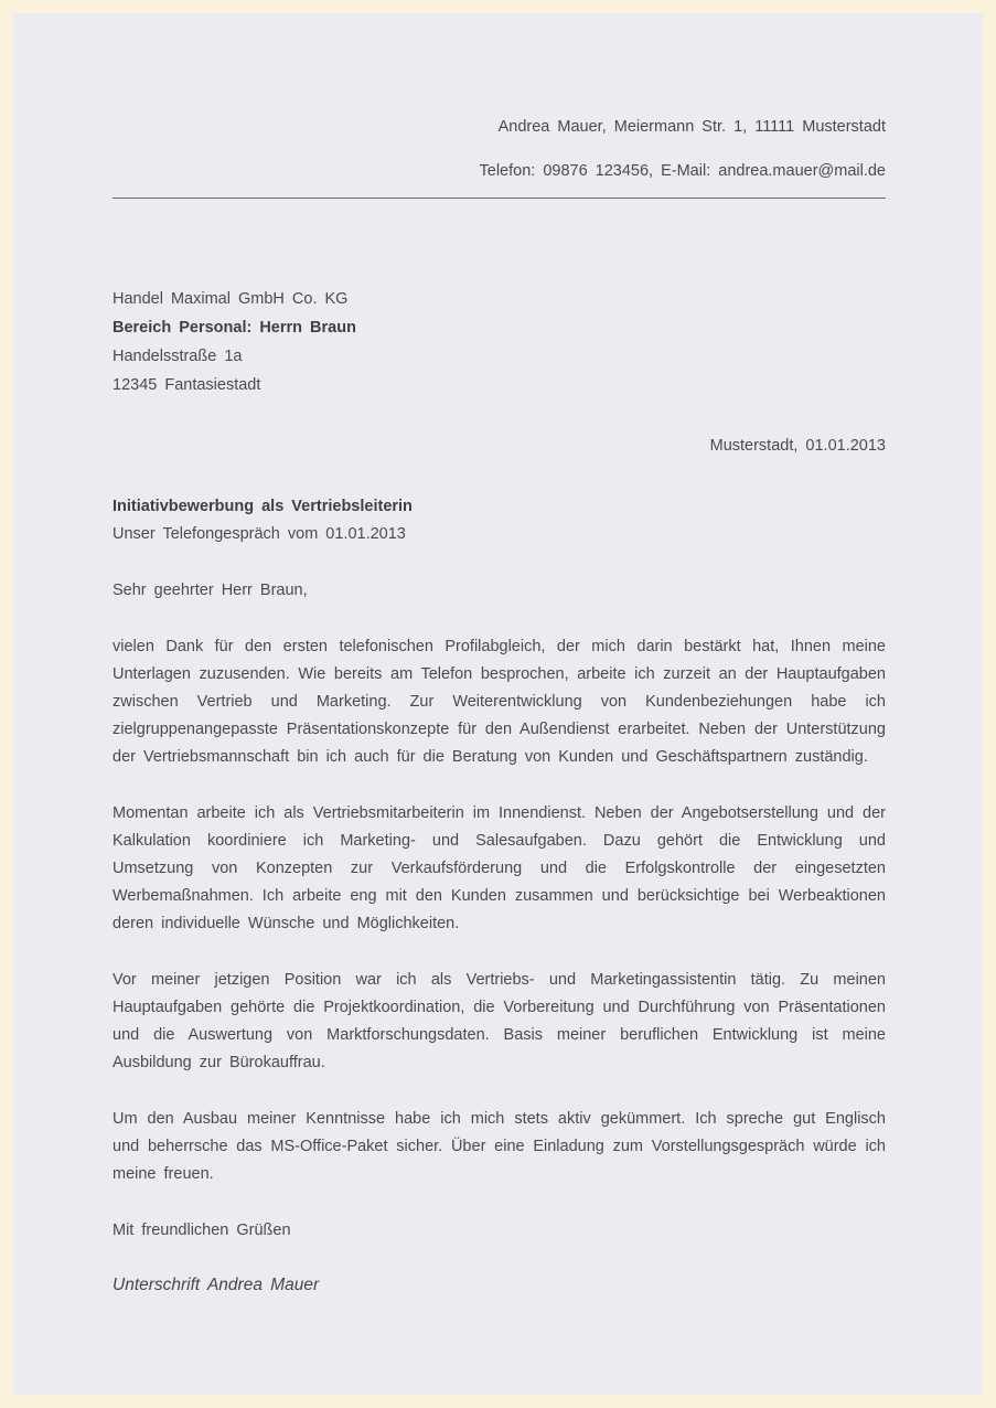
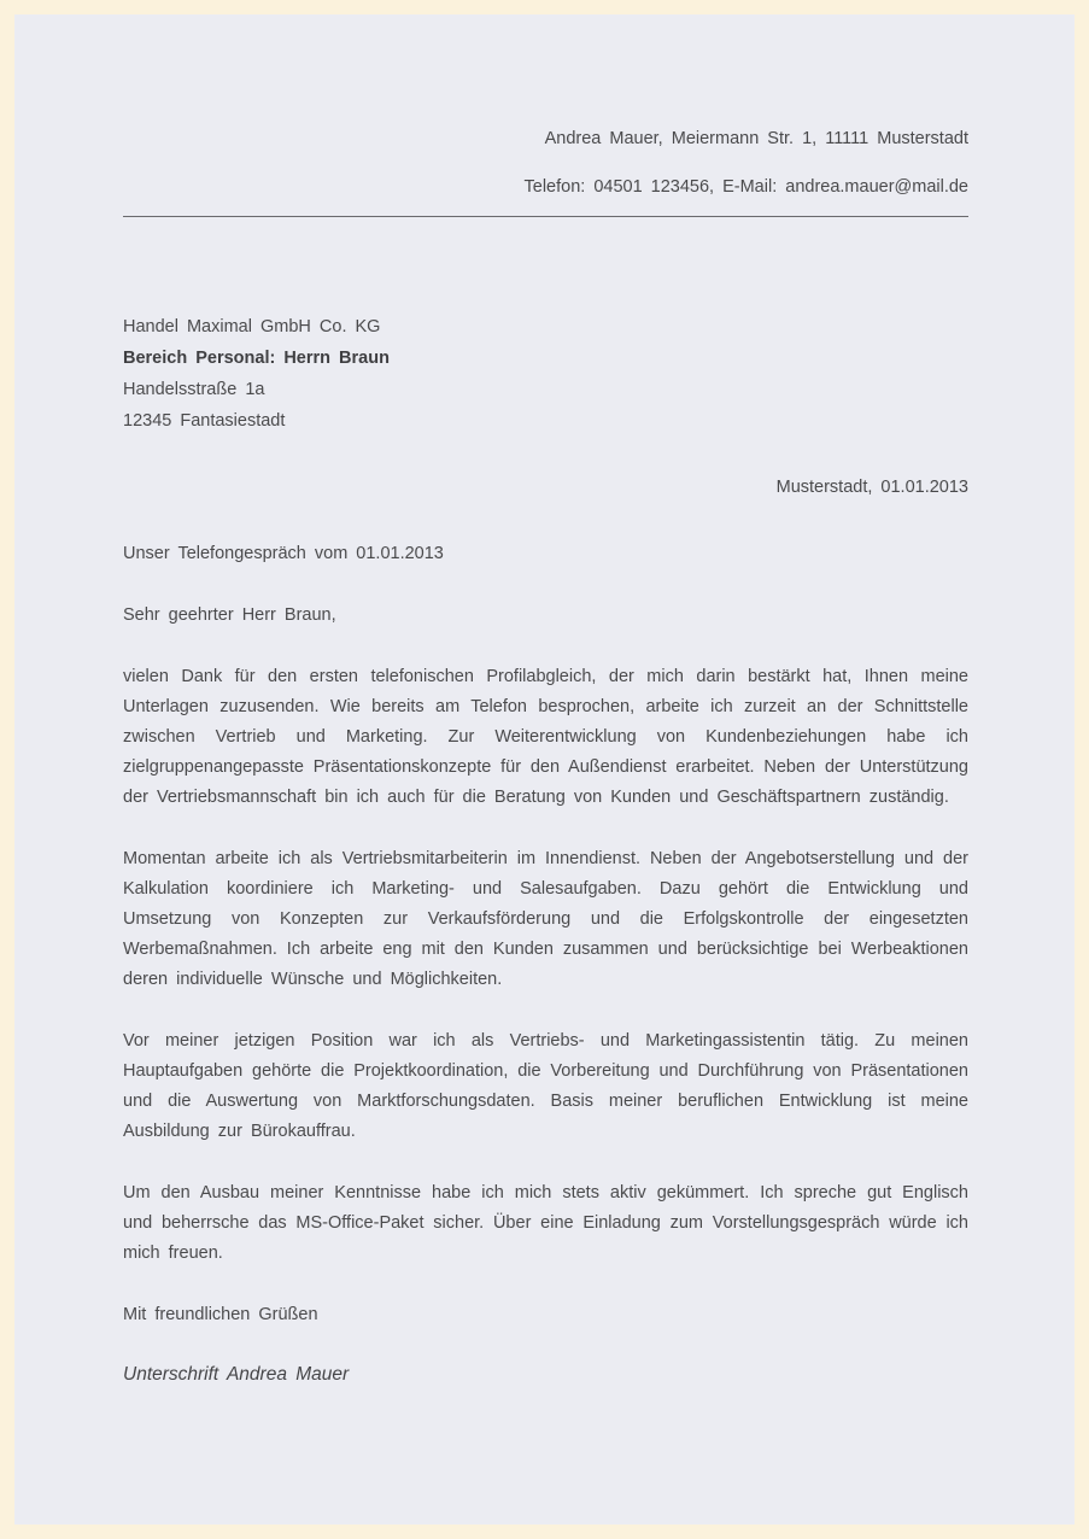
  Andrea Mauer, Meiermann Str. 1, 11111 Musterstadt
- Telefon: 09876 123456, E-Mail: andrea.mauer@mail.de
+ Telefon: 04501 123456, E-Mail: andrea.mauer@mail.de
  Handel Maximal GmbH Co. KG
  Bereich Personal: Herrn Braun
  Handelsstraße 1a
  12345 Fantasiestadt
  Musterstadt, 01.01.2013
- Initiativbewerbung als Vertriebsleiterin
  Unser Telefongespräch vom 01.01.2013
  Sehr geehrter Herr Braun,
- vielen Dank für den ersten telefonischen Profilabgleich, der mich darin bestärkt hat, Ihnen meine Unterlagen zuzusenden. Wie bereits am Telefon besprochen, arbeite ich zurzeit an der Hauptaufgaben zwischen Vertrieb und Marketing. Zur Weiterentwicklung von Kundenbeziehungen habe ich zielgruppenangepasste Präsentationskonzepte für den Außendienst erarbeitet. Neben der Unterstützung der Vertriebsmannschaft bin ich auch für die Beratung von Kunden und Geschäftspartnern zuständig.
+ vielen Dank für den ersten telefonischen Profilabgleich, der mich darin bestärkt hat, Ihnen meine Unterlagen zuzusenden. Wie bereits am Telefon besprochen, arbeite ich zurzeit an der Schnittstelle zwischen Vertrieb und Marketing. Zur Weiterentwicklung von Kundenbeziehungen habe ich zielgruppenangepasste Präsentationskonzepte für den Außendienst erarbeitet. Neben der Unterstützung der Vertriebsmannschaft bin ich auch für die Beratung von Kunden und Geschäftspartnern zuständig.
  Momentan arbeite ich als Vertriebsmitarbeiterin im Innendienst. Neben der Angebotserstellung und der Kalkulation koordiniere ich Marketing- und Salesaufgaben. Dazu gehört die Entwicklung und Umsetzung von Konzepten zur Verkaufsförderung und die Erfolgskontrolle der eingesetzten Werbemaßnahmen. Ich arbeite eng mit den Kunden zusammen und berücksichtige bei Werbeaktionen deren individuelle Wünsche und Möglichkeiten.
  Vor meiner jetzigen Position war ich als Vertriebs- und Marketingassistentin tätig. Zu meinen Hauptaufgaben gehörte die Projektkoordination, die Vorbereitung und Durchführung von Präsentationen und die Auswertung von Marktforschungsdaten. Basis meiner beruflichen Entwicklung ist meine Ausbildung zur Bürokauffrau.
- Um den Ausbau meiner Kenntnisse habe ich mich stets aktiv gekümmert. Ich spreche gut Englisch und beherrsche das MS-Office-Paket sicher. Über eine Einladung zum Vorstellungsgespräch würde ich meine freuen.
+ Um den Ausbau meiner Kenntnisse habe ich mich stets aktiv gekümmert. Ich spreche gut Englisch und beherrsche das MS-Office-Paket sicher. Über eine Einladung zum Vorstellungsgespräch würde ich mich freuen.
  Mit freundlichen Grüßen
  Unterschrift Andrea Mauer
